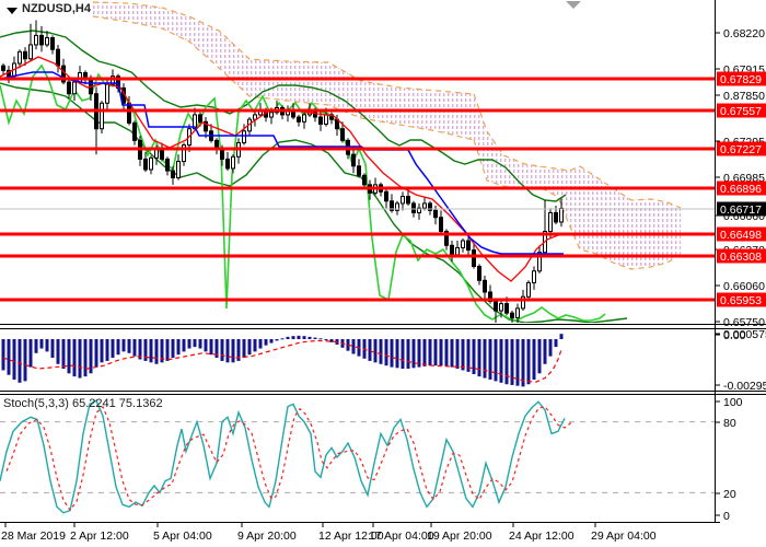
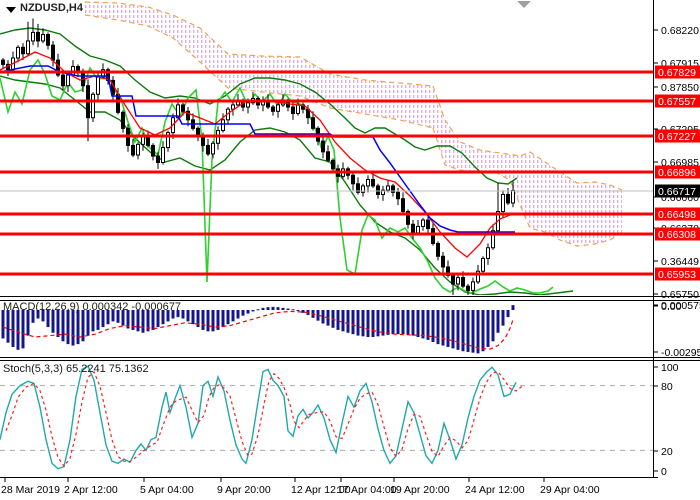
  0.68220
  0.67915
  0.87850
  0.66985
  0.66660
- 0.66060
+ 0.36449
  0.65750
  0.00057
  0.00
  -0.0029
  100
  80
  20
  0
  0.67829
  0.67557
  0.67227
  0.66896
  0.66498
  0.66308
  0.65953
  0.66717
  28 Mar 2019
  2 Apr 12:00
  5 Apr 04:00
  9 Apr 20:00
  12 Apr 12:00
  17 Apr 04:00
  19 Apr 20:00
  24 Apr 12:00
  29 Apr 04:00
  NZDUSD,H4
+ MACD(12,26,9) 0.000342 -0.000677
  Stoch(5,3,3) 65.2241 75.1362
